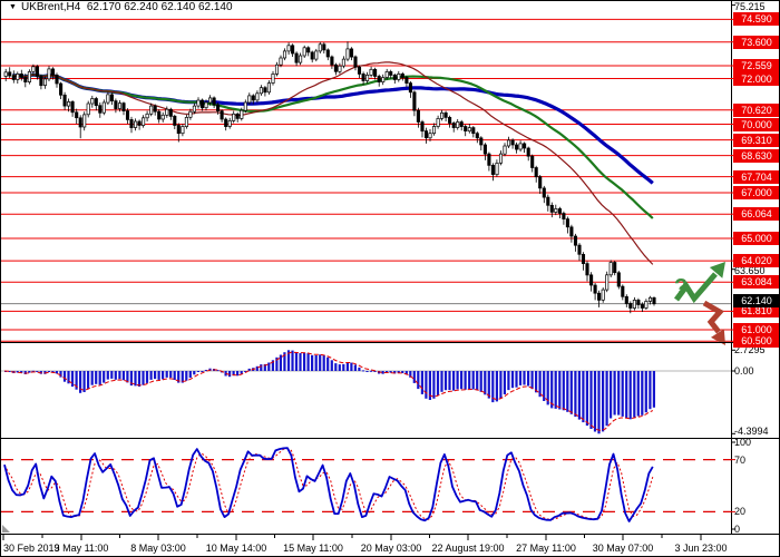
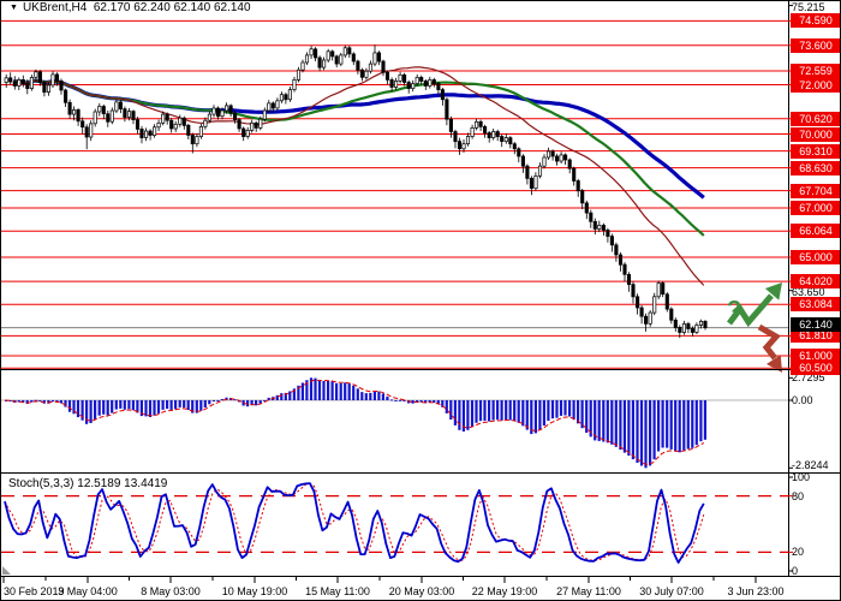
  UKBrent,H4 62.170 62.240 62.140 62.140
+ Stoch(5,3,3) 12.5189 13.4419
  ?
  75.215
  63.650
  74.590
  73.600
  72.559
  72.000
  70.620
  70.000
  69.310
  68.630
  67.704
  67.000
  66.064
  65.000
  64.020
  63.084
  61.810
  61.000
  60.500
  62.140
  2.7295
  0.00
- -4.3994
+ -2.8244
  100
- 70
+ 80
  20
  0
  30 Feb 2019
- 3 May 11:00
+ 3 May 04:00
  8 May 03:00
- 10 May 14:00
+ 10 May 19:00
  15 May 11:00
  20 May 03:00
- 22 August 19:00
+ 22 May 19:00
  27 May 11:00
- 30 May 07:00
+ 30 July 07:00
  3 Jun 23:00
